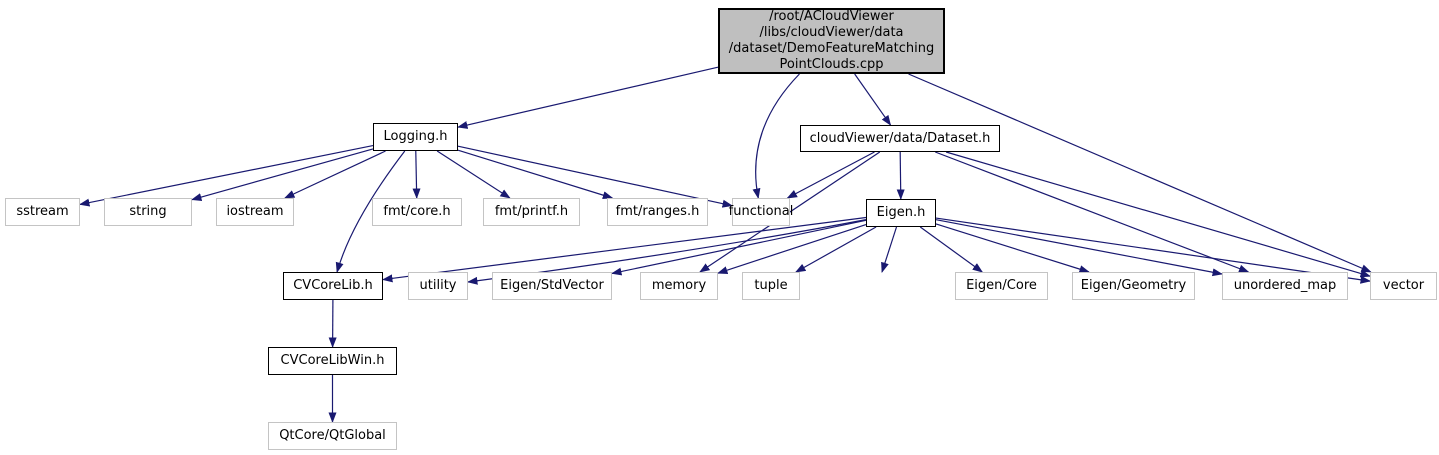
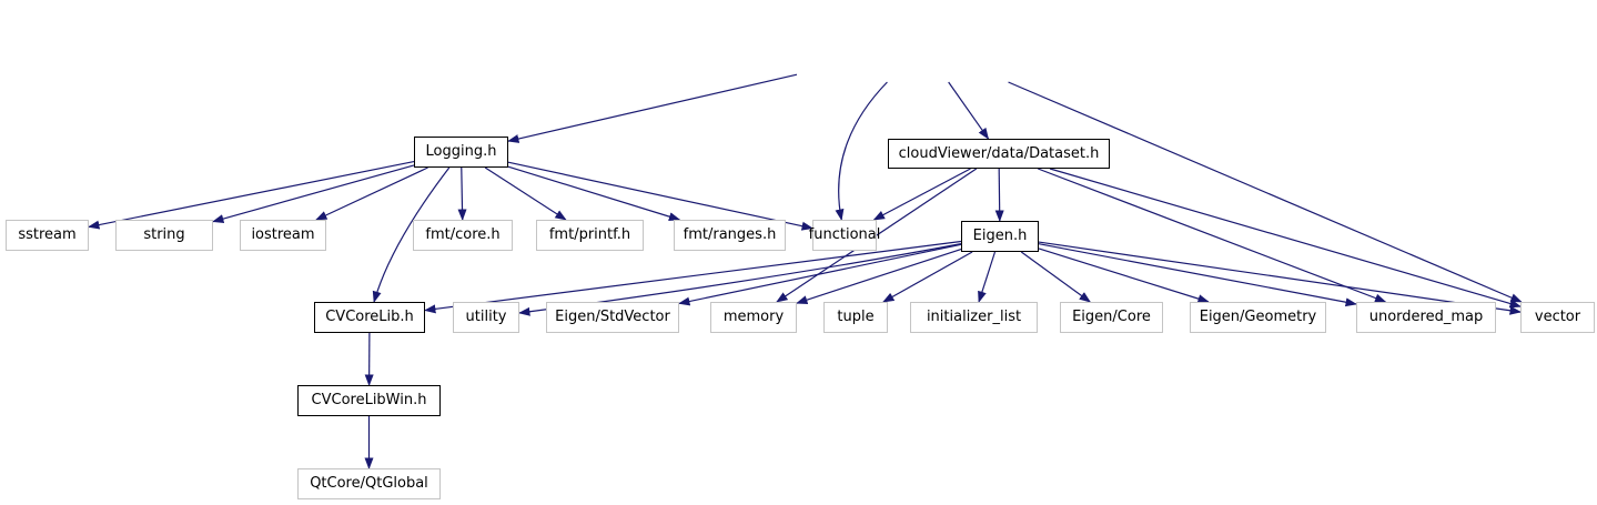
- /root/ACloudViewer
- /libs/cloudViewer/data
- /dataset/DemoFeatureMatching
- PointClouds.cpp
  Logging.h
  cloudViewer/data/Dataset.h
  sstream
  string
  iostream
  fmt/core.h
  fmt/printf.h
  fmt/ranges.h
  functional
  Eigen.h
  CVCoreLib.h
  utility
  Eigen/StdVector
  memory
  tuple
+ initializer_list
  Eigen/Core
  Eigen/Geometry
  unordered_map
  vector
  CVCoreLibWin.h
  QtCore/QtGlobal
